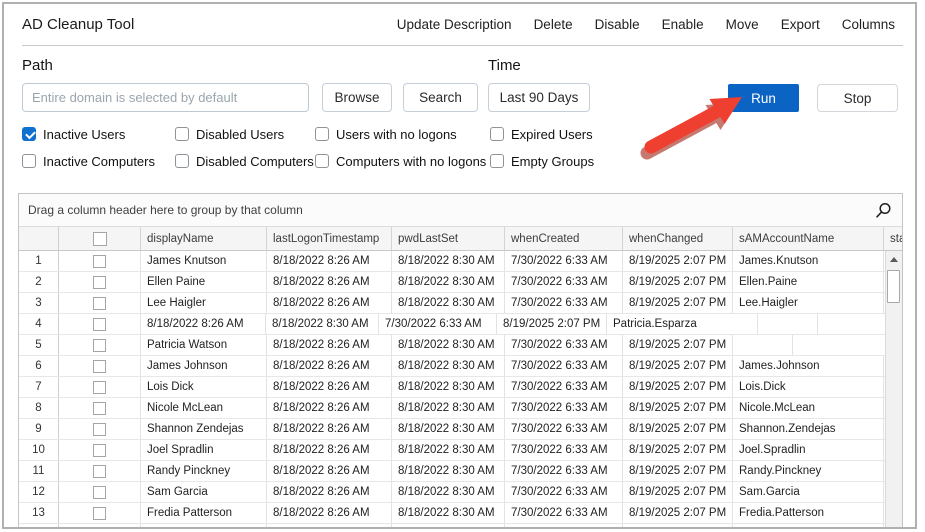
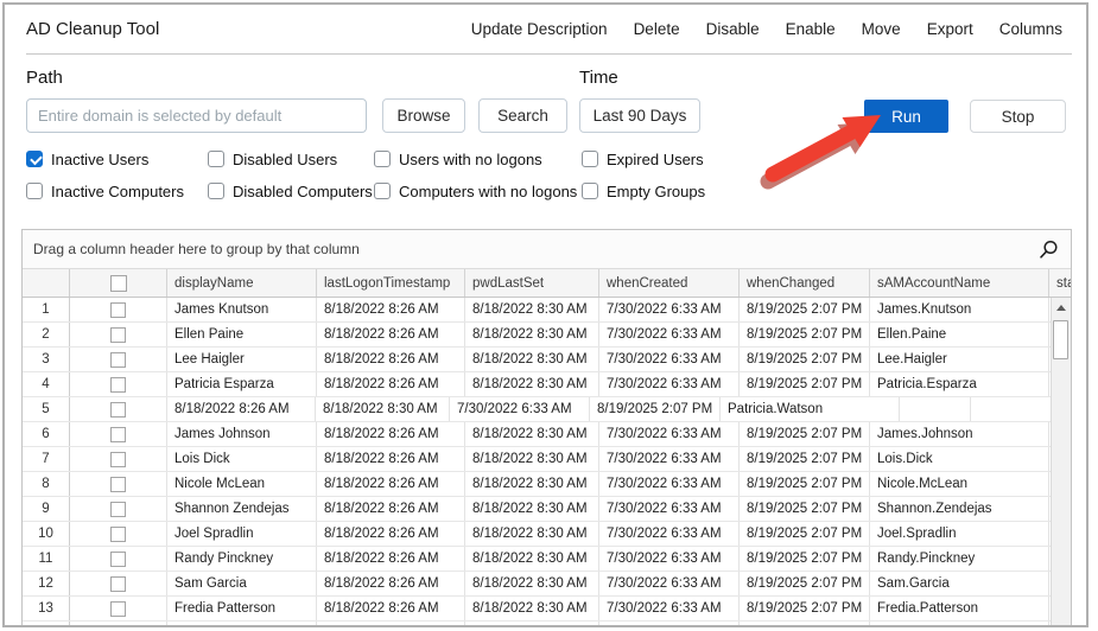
  AD Cleanup Tool
  Update Description
  Delete
  Disable
  Enable
  Move
  Export
  Columns
  Path
  Entire domain is selected by default
  Browse
  Search
  Time
  Last 90 Days
  Run
  Stop
  Inactive Users
  Disabled Users
  Users with no logons
  Expired Users
  Inactive Computers
  Disabled Computers
  Computers with no logons
  Empty Groups
  Drag a column header here to group by that column
  displayName
  lastLogonTimestamp
  pwdLastSet
  whenCreated
  whenChanged
  sAMAccountName
  1
  James Knutson
  8/18/2022 8:26 AM
  8/18/2022 8:30 AM
  7/30/2022 6:33 AM
  8/19/2025 2:07 PM
  James.Knutson
  2
  Ellen Paine
  8/18/2022 8:26 AM
  8/18/2022 8:30 AM
  7/30/2022 6:33 AM
  8/19/2025 2:07 PM
  Ellen.Paine
  3
  Lee Haigler
  8/18/2022 8:26 AM
  8/18/2022 8:30 AM
  7/30/2022 6:33 AM
  8/19/2025 2:07 PM
  Lee.Haigler
  4
+ Patricia Esparza
  8/18/2022 8:26 AM
  8/18/2022 8:30 AM
  7/30/2022 6:33 AM
  8/19/2025 2:07 PM
  Patricia.Esparza
  5
- Patricia Watson
  8/18/2022 8:26 AM
  8/18/2022 8:30 AM
  7/30/2022 6:33 AM
  8/19/2025 2:07 PM
+ Patricia.Watson
  6
  James Johnson
  8/18/2022 8:26 AM
  8/18/2022 8:30 AM
  7/30/2022 6:33 AM
  8/19/2025 2:07 PM
  James.Johnson
  7
  Lois Dick
  8/18/2022 8:26 AM
  8/18/2022 8:30 AM
  7/30/2022 6:33 AM
  8/19/2025 2:07 PM
  Lois.Dick
  8
  Nicole McLean
  8/18/2022 8:26 AM
  8/18/2022 8:30 AM
  7/30/2022 6:33 AM
  8/19/2025 2:07 PM
  Nicole.McLean
  9
  Shannon Zendejas
  8/18/2022 8:26 AM
  8/18/2022 8:30 AM
  7/30/2022 6:33 AM
  8/19/2025 2:07 PM
  Shannon.Zendejas
  10
  Joel Spradlin
  8/18/2022 8:26 AM
  8/18/2022 8:30 AM
  7/30/2022 6:33 AM
  8/19/2025 2:07 PM
  Joel.Spradlin
  11
  Randy Pinckney
  8/18/2022 8:26 AM
  8/18/2022 8:30 AM
  7/30/2022 6:33 AM
  8/19/2025 2:07 PM
  Randy.Pinckney
  12
  Sam Garcia
  8/18/2022 8:26 AM
  8/18/2022 8:30 AM
  7/30/2022 6:33 AM
  8/19/2025 2:07 PM
  Sam.Garcia
  13
  Fredia Patterson
  8/18/2022 8:26 AM
  8/18/2022 8:30 AM
  7/30/2022 6:33 AM
  8/19/2025 2:07 PM
  Fredia.Patterson
